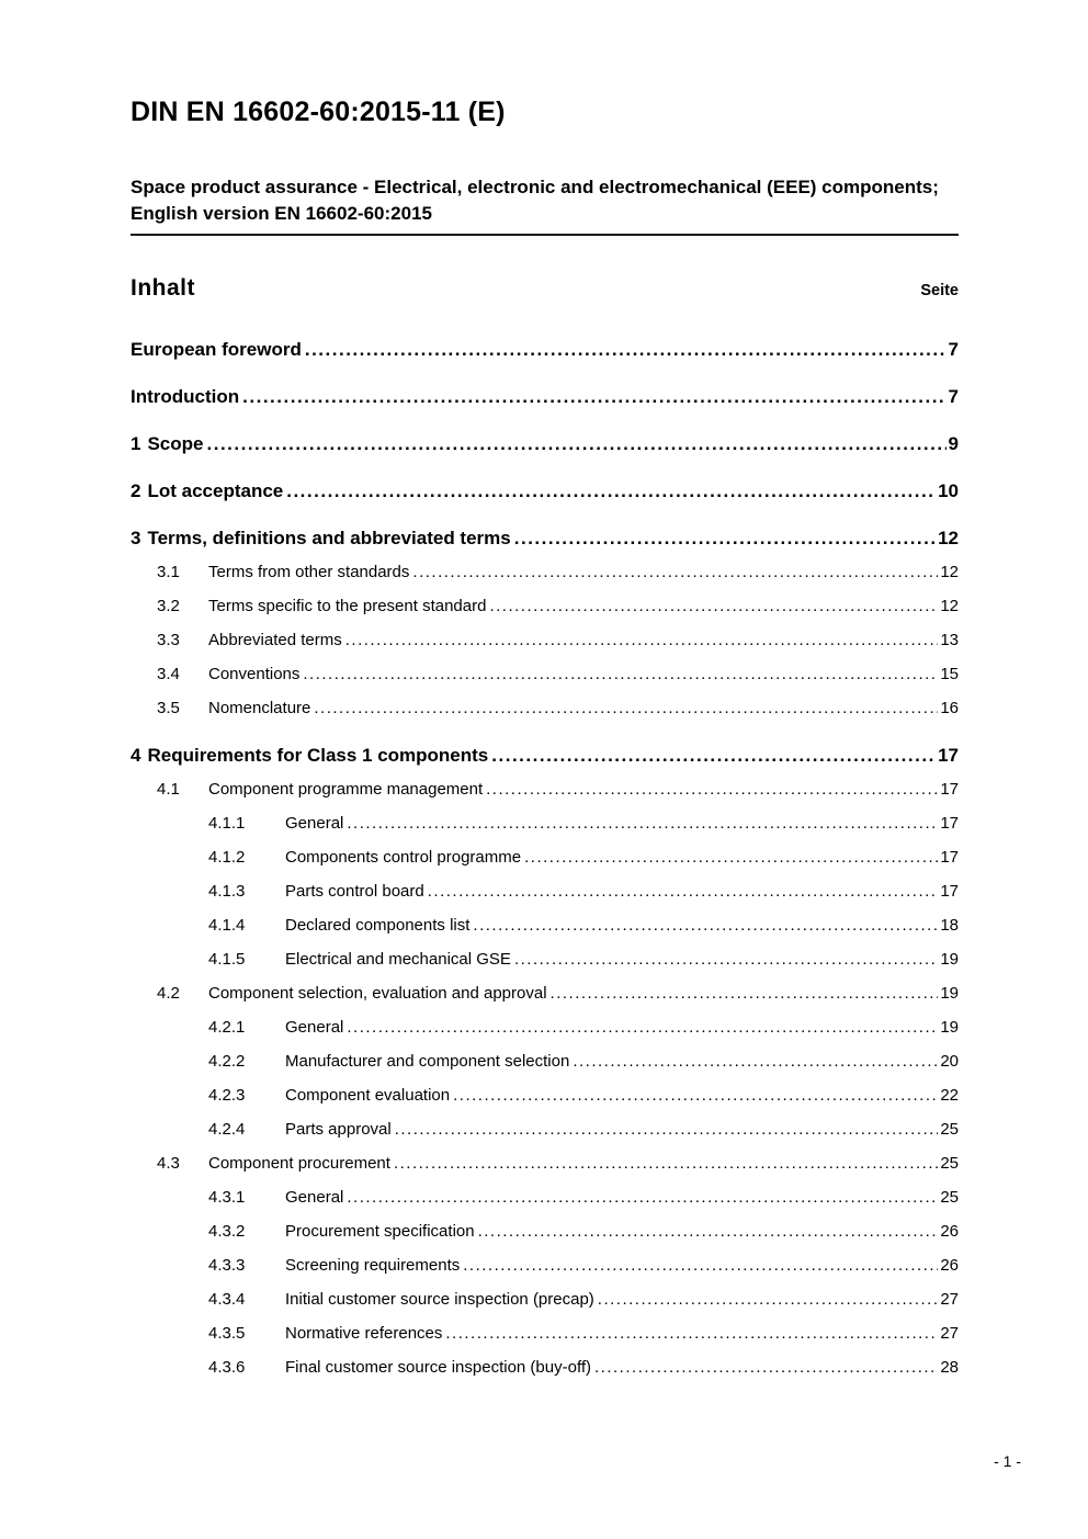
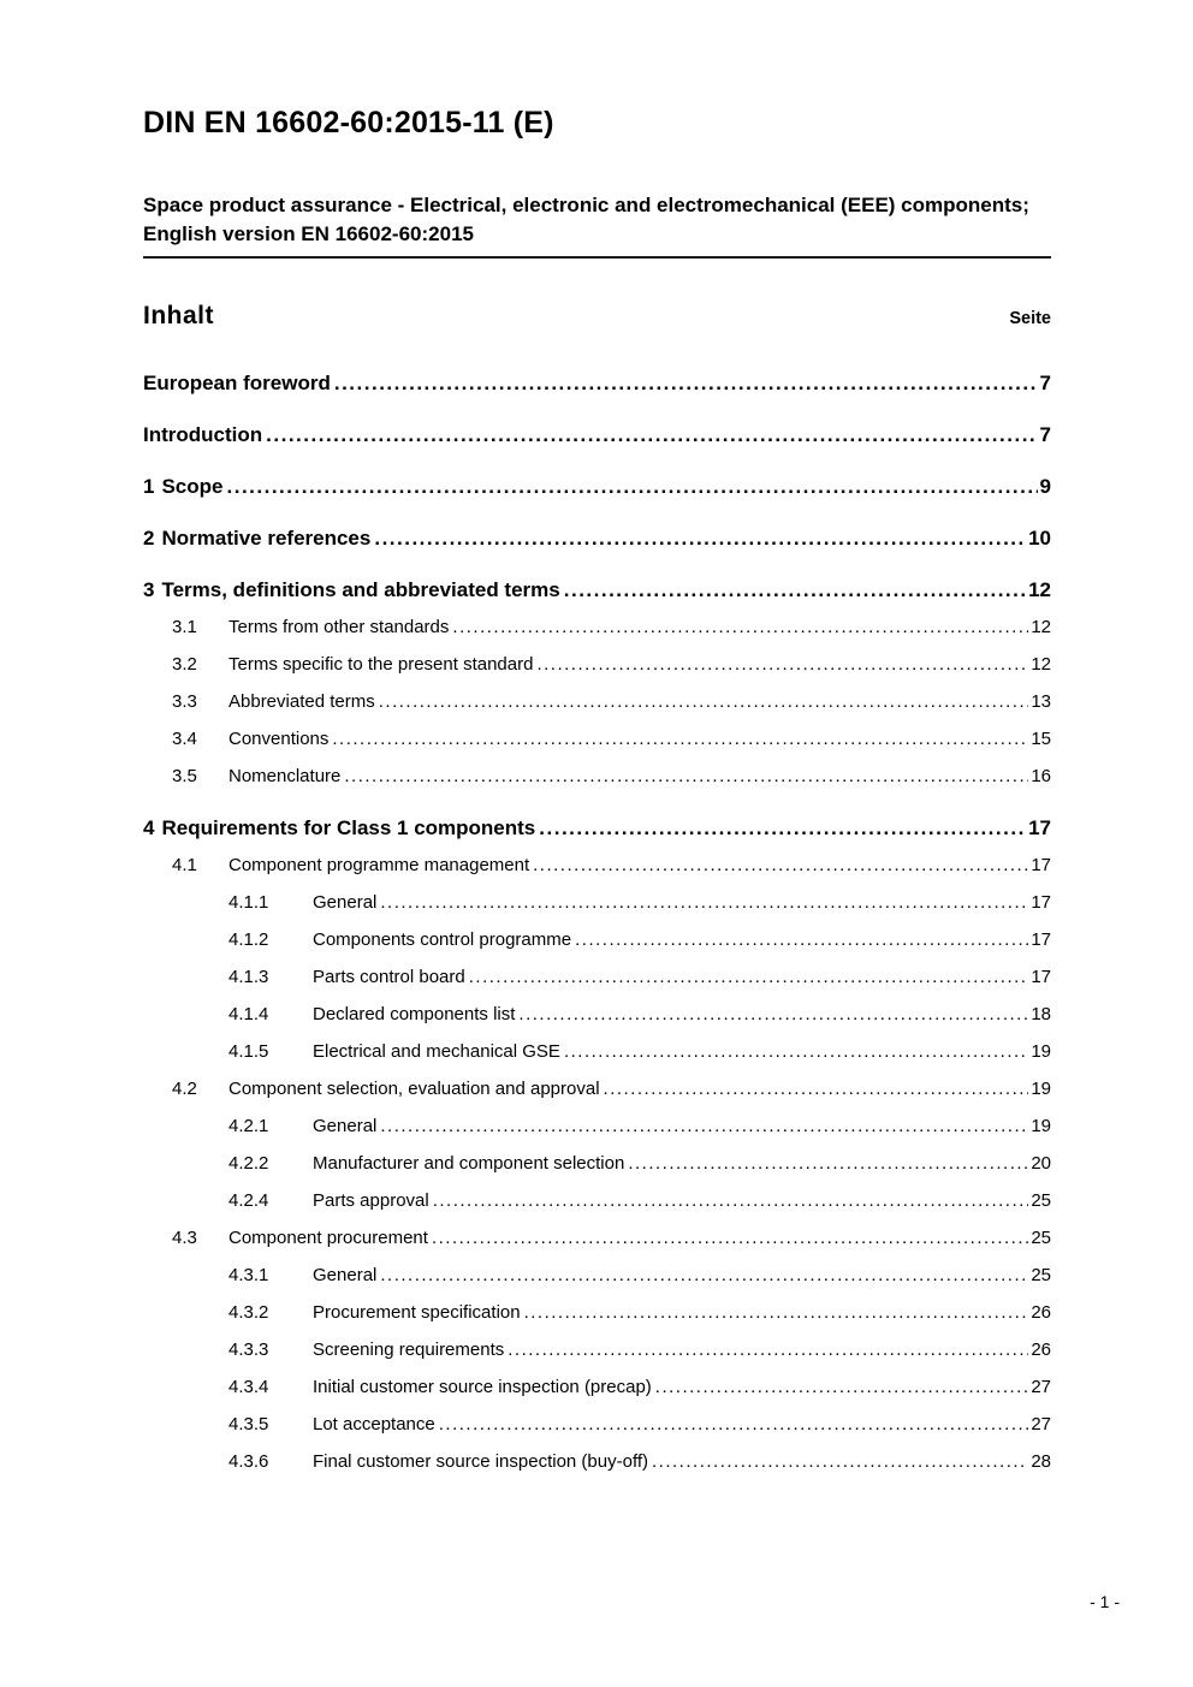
  DIN EN 16602-60:2015-11 (E)
  Space product assurance - Electrical, electronic and electromechanical (EEE) components; English version EN 16602-60:2015
  Inhalt
  Seite
  European foreword
  7
  Introduction
  7
  1
  Scope
  9
  2
- Lot acceptance
+ Normative references
  10
  3
  Terms, definitions and abbreviated terms
  12
  3.1
  Terms from other standards
  12
  3.2
  Terms specific to the present standard
  12
  3.3
  Abbreviated terms
  13
  3.4
  Conventions
  15
  3.5
  Nomenclature
  16
  4
  Requirements for Class 1 components
  17
  4.1
  Component programme management
  17
  4.1.1
  General
  17
  4.1.2
  Components control programme
  17
  4.1.3
  Parts control board
  17
  4.1.4
  Declared components list
  18
  4.1.5
  Electrical and mechanical GSE
  19
  4.2
  Component selection, evaluation and approval
  19
  4.2.1
  General
  19
  4.2.2
  Manufacturer and component selection
  20
- 4.2.3
- Component evaluation
- 22
  4.2.4
  Parts approval
  25
  4.3
  Component procurement
  25
  4.3.1
  General
  25
  4.3.2
  Procurement specification
  26
  4.3.3
  Screening requirements
  26
  4.3.4
  Initial customer source inspection (precap)
  27
  4.3.5
- Normative references
+ Lot acceptance
  27
  4.3.6
  Final customer source inspection (buy-off)
  28
  - 1 -
